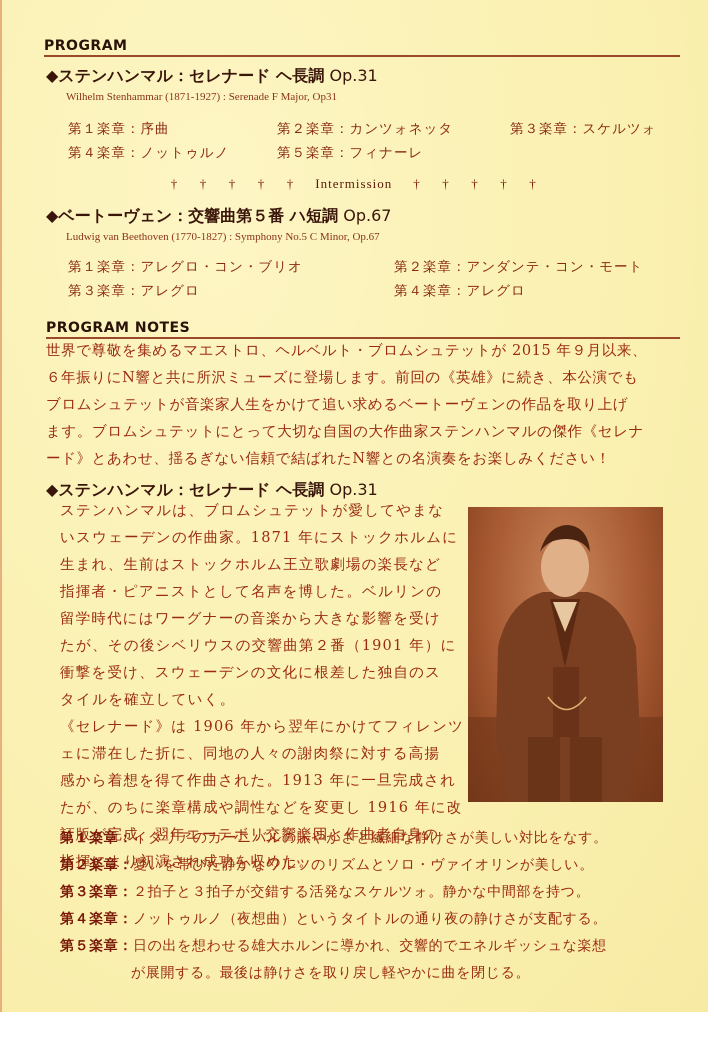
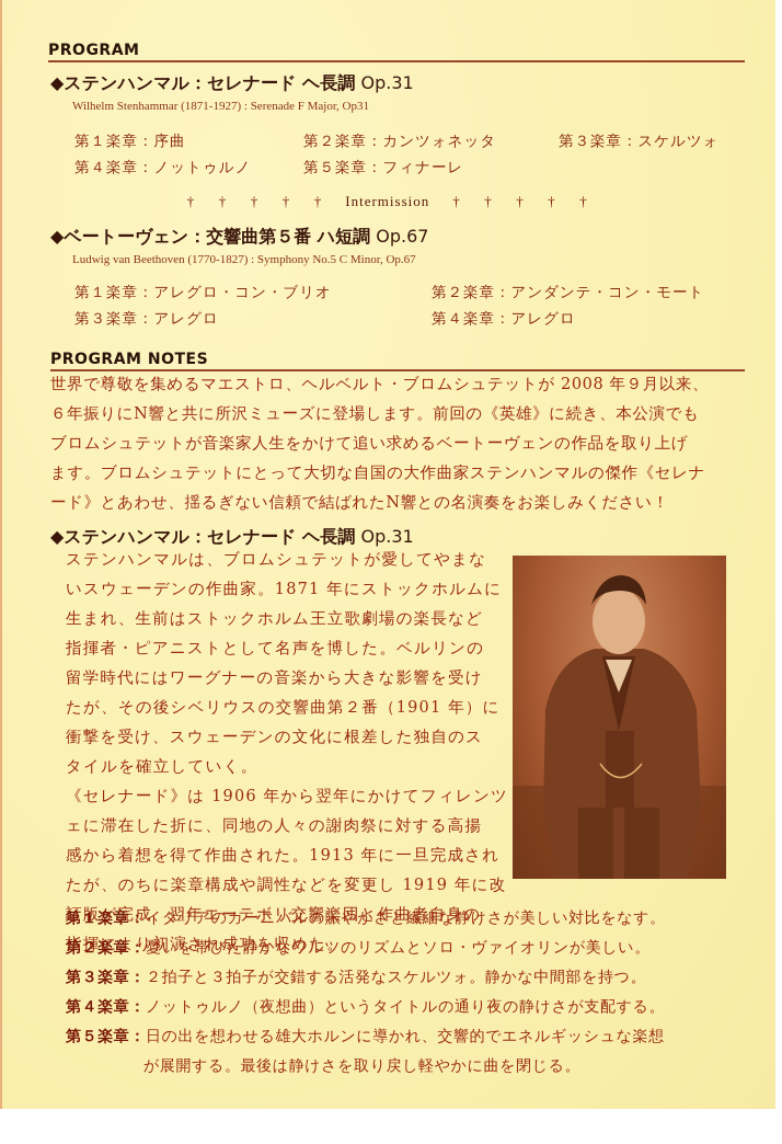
  PROGRAM
  ◆ステンハンマル：セレナード ヘ長調 Op.31
  Wilhelm Stenhammar (1871-1927) : Serenade F Major, Op31
  第１楽章：序曲
  第２楽章：カンツォネッタ
  第３楽章：スケルツォ
  第４楽章：ノットゥルノ
  第５楽章：フィナーレ
  † † † † † Intermission † † † † †
  ◆ベートーヴェン：交響曲第５番 ハ短調 Op.67
  Ludwig van Beethoven (1770-1827) : Symphony No.5 C Minor, Op.67
  第１楽章：アレグロ・コン・ブリオ
  第２楽章：アンダンテ・コン・モート
  第３楽章：アレグロ
  第４楽章：アレグロ
  PROGRAM NOTES
- 世界で尊敬を集めるマエストロ、ヘルベルト・ブロムシュテットが 2015 年９月以来、
+ 世界で尊敬を集めるマエストロ、ヘルベルト・ブロムシュテットが 2008 年９月以来、
  ６年振りにN響と共に所沢ミューズに登場します。前回の《英雄》に続き、本公演でも
  ブロムシュテットが音楽家人生をかけて追い求めるベートーヴェンの作品を取り上げ
  ます。ブロムシュテットにとって大切な自国の大作曲家ステンハンマルの傑作《セレナ
  ード》とあわせ、揺るぎない信頼で結ばれたN響との名演奏をお楽しみください！
  ◆ステンハンマル：セレナード ヘ長調 Op.31
  ステンハンマルは、ブロムシュテットが愛してやまな
  いスウェーデンの作曲家。1871 年にストックホルムに
  生まれ、生前はストックホルム王立歌劇場の楽長など
  指揮者・ピアニストとして名声を博した。ベルリンの
  留学時代にはワーグナーの音楽から大きな影響を受け
  たが、その後シベリウスの交響曲第２番（1901 年）に
  衝撃を受け、スウェーデンの文化に根差した独自のス
  タイルを確立していく。
  《セレナード》は 1906 年から翌年にかけてフィレンツ
  ェに滞在した折に、同地の人々の謝肉祭に対する高揚
  感から着想を得て作曲された。1913 年に一旦完成され
- たが、のちに楽章構成や調性などを変更し 1916 年に改
+ たが、のちに楽章構成や調性などを変更し 1919 年に改
  訂版が完成、翌年エーテボリ交響楽団と作曲者自身の
  指揮により初演され成功を収めた。
  第１楽章：イタリアのカーニバルの賑やかさと繊細な静けさが美しい対比をなす。
  第２楽章：憂いを帯びた静かなワルツのリズムとソロ・ヴァイオリンが美しい。
  第３楽章：２拍子と３拍子が交錯する活発なスケルツォ。静かな中間部を持つ。
  第４楽章：ノットゥルノ（夜想曲）というタイトルの通り夜の静けさが支配する。
  第５楽章：日の出を想わせる雄大ホルンに導かれ、交響的でエネルギッシュな楽想
  が展開する。最後は静けさを取り戻し軽やかに曲を閉じる。
